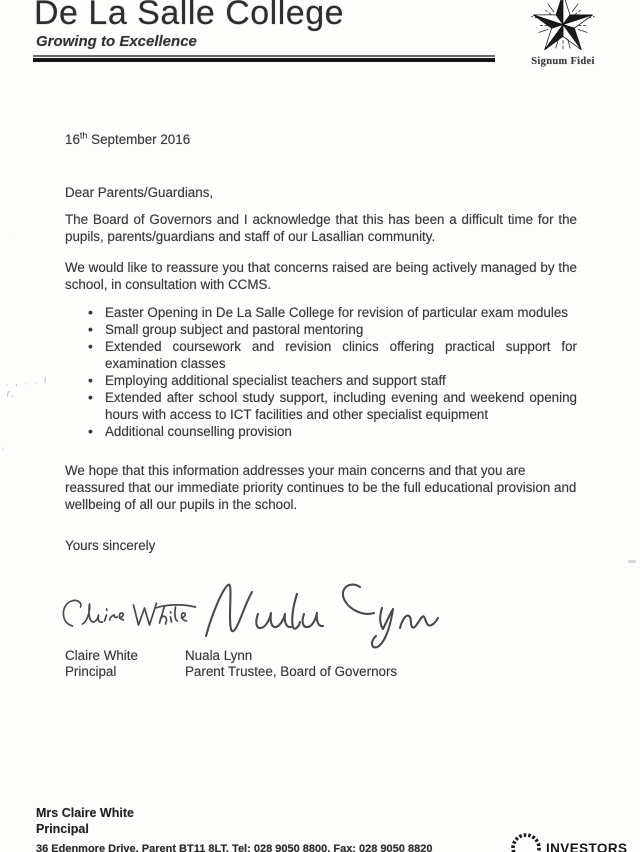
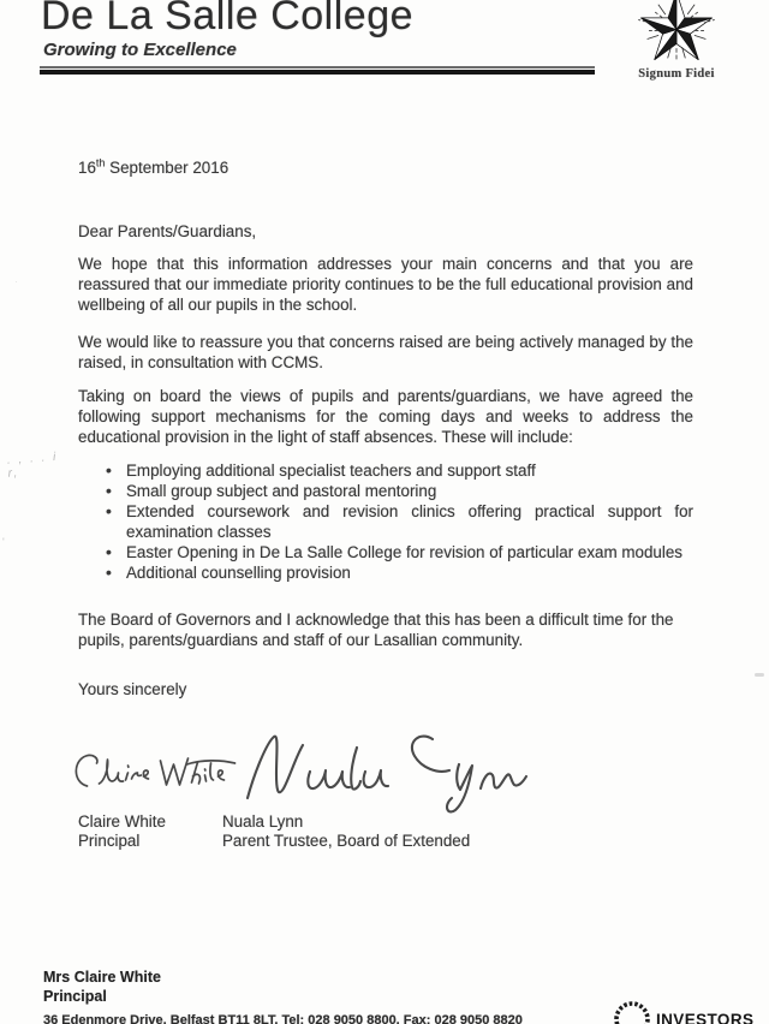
  De La Salle College
  Growing to Excellence
  Signum Fidei
  16th September 2016
  Dear Parents/Guardians,
- The Board of Governors and I acknowledge that this has been a difficult time for the pupils, parents/guardians and staff of our Lasallian community.
+ We hope that this information addresses your main concerns and that you are reassured that our immediate priority continues to be the full educational provision and wellbeing of all our pupils in the school.
- We would like to reassure you that concerns raised are being actively managed by the school, in consultation with CCMS.
+ We would like to reassure you that concerns raised are being actively managed by the raised, in consultation with CCMS.
+ Taking on board the views of pupils and parents/guardians, we have agreed the following support mechanisms for the coming days and weeks to address the educational provision in the light of staff absences. These will include:
- Easter Opening in De La Salle College for revision of particular exam modules
+ Employing additional specialist teachers and support staff
  Small group subject and pastoral mentoring
  Extended coursework and revision clinics offering practical support for examination classes
- Employing additional specialist teachers and support staff
+ Easter Opening in De La Salle College for revision of particular exam modules
- Extended after school study support, including evening and weekend opening hours with access to ICT facilities and other specialist equipment
  Additional counselling provision
- We hope that this information addresses your main concerns and that you are reassured that our immediate priority continues to be the full educational provision and wellbeing of all our pupils in the school.
+ The Board of Governors and I acknowledge that this has been a difficult time for the pupils, parents/guardians and staff of our Lasallian community.
  Yours sincerely
  Claire White
  Principal
  Nuala Lynn
- Parent Trustee, Board of Governors
+ Parent Trustee, Board of Extended
  Mrs Claire White
  Principal
- 36 Edenmore Drive, Parent BT11 8LT. Tel: 028 9050 8800. Fax: 028 9050 8820
+ 36 Edenmore Drive, Belfast BT11 8LT. Tel: 028 9050 8800. Fax: 028 9050 8820
  INVESTORS
  '
